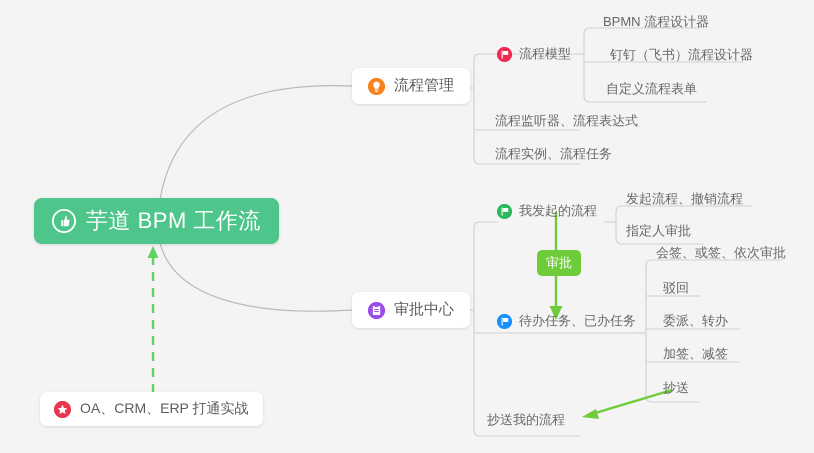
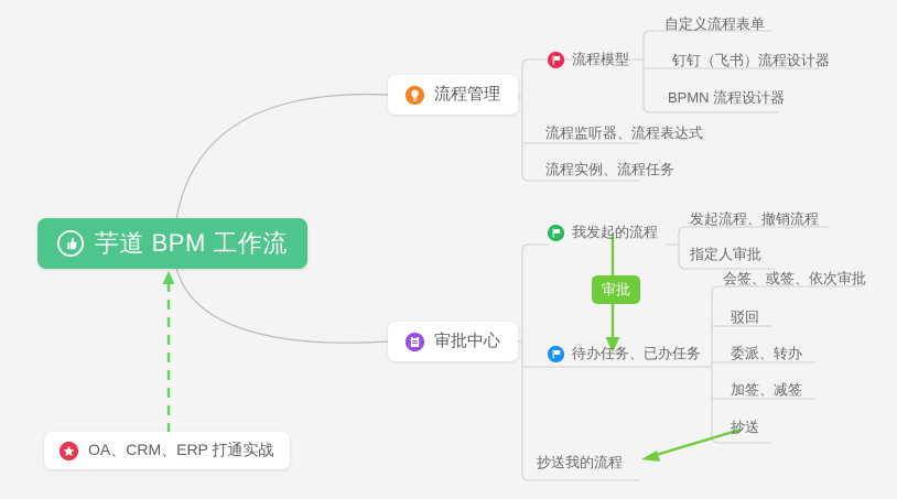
  芋道 BPM 工作流
  流程管理
  流程模型
- BPMN 流程设计器
+ 自定义流程表单
  钉钉（飞书）流程设计器
- 自定义流程表单
+ BPMN 流程设计器
  流程监听器、流程表达式
  流程实例、流程任务
  审批中心
  我发起的流程
  发起流程、撤销流程
  指定人审批
  待办任务、已办任务
  会签、或签、依次审批
  驳回
  委派、转办
  加签、减签
  抄送
  抄送我的流程
  OA、CRM、ERP 打通实战
  审批
